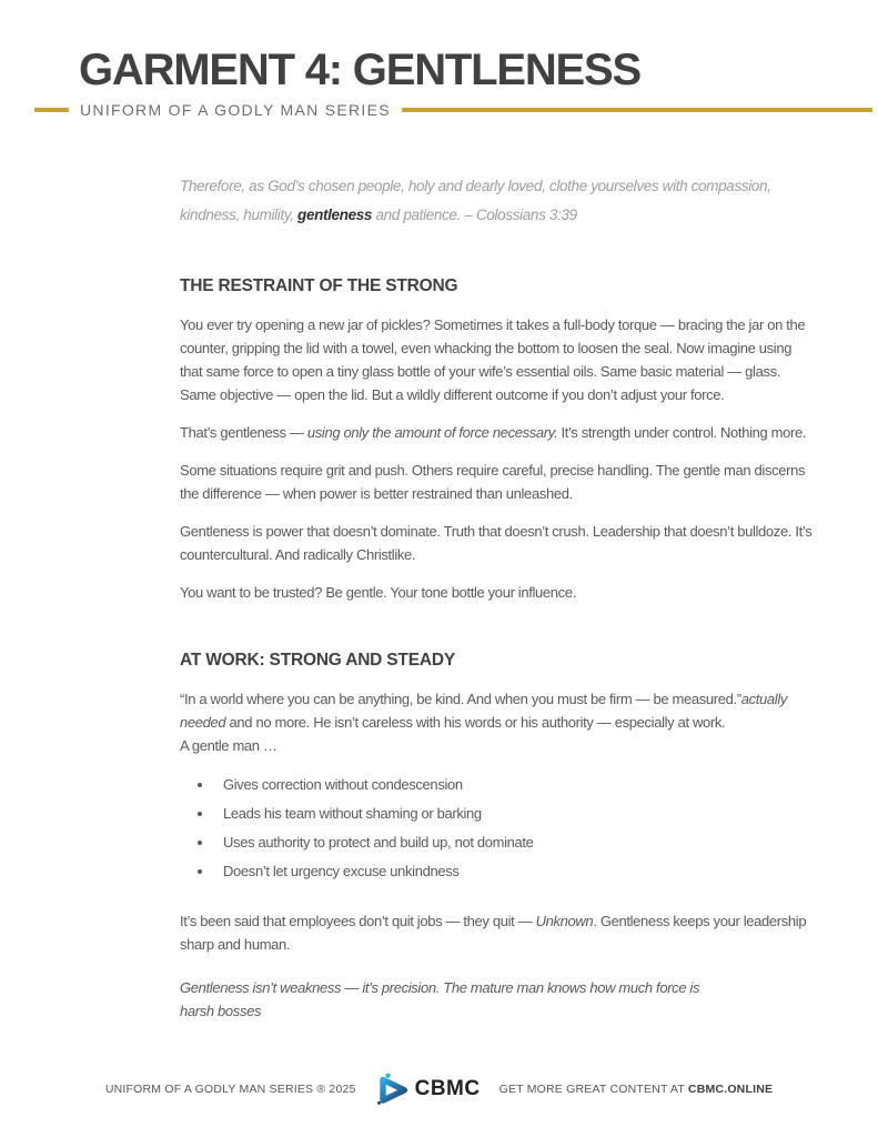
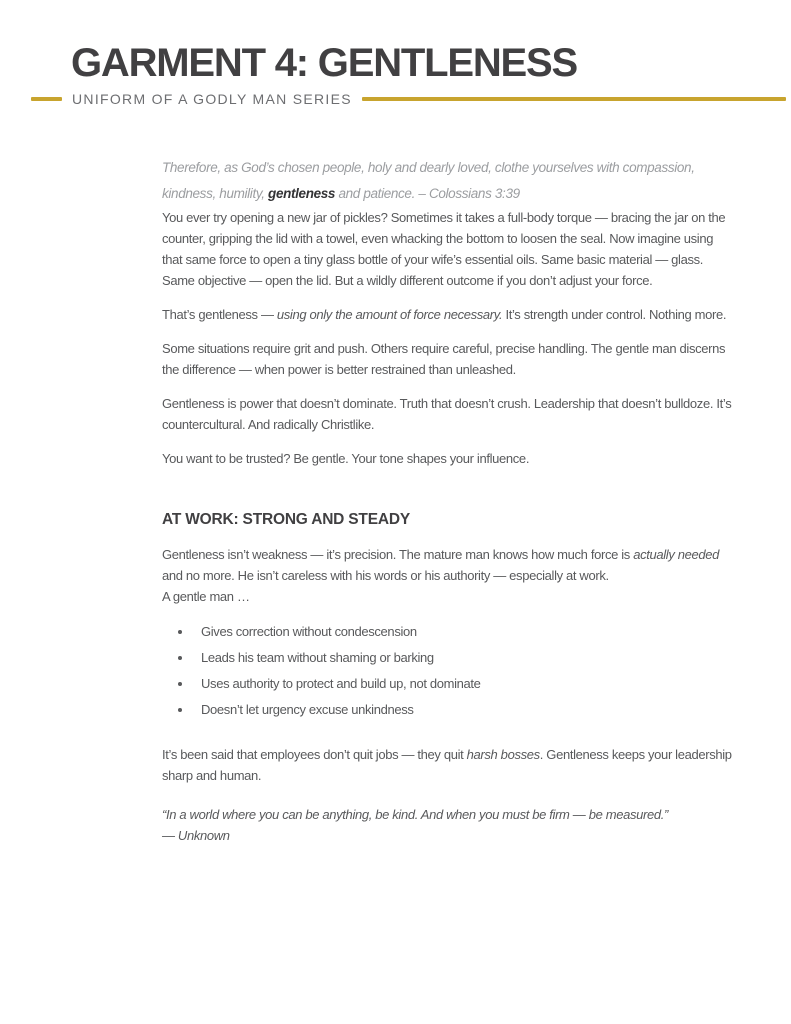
  GARMENT 4: GENTLENESS
  UNIFORM OF A GODLY MAN SERIES
  Therefore, as God’s chosen people, holy and dearly loved, clothe yourselves with compassion, kindness, humility, gentleness and patience. – Colossians 3:39
- THE RESTRAINT OF THE STRONG
  You ever try opening a new jar of pickles? Sometimes it takes a full-body torque — bracing the jar on the counter, gripping the lid with a towel, even whacking the bottom to loosen the seal. Now imagine using that same force to open a tiny glass bottle of your wife’s essential oils. Same basic material — glass. Same objective — open the lid. But a wildly different outcome if you don’t adjust your force.
  That’s gentleness — using only the amount of force necessary. It’s strength under control. Nothing more.
  Some situations require grit and push. Others require careful, precise handling. The gentle man discerns the difference — when power is better restrained than unleashed.
  Gentleness is power that doesn’t dominate. Truth that doesn’t crush. Leadership that doesn’t bulldoze. It’s countercultural. And radically Christlike.
- You want to be trusted? Be gentle. Your tone bottle your influence.
+ You want to be trusted? Be gentle. Your tone shapes your influence.
  AT WORK: STRONG AND STEADY
- “In a world where you can be anything, be kind. And when you must be firm — be measured.”actually needed and no more. He isn’t careless with his words or his authority — especially at work.
+ Gentleness isn’t weakness — it’s precision. The mature man knows how much force is actually needed and no more. He isn’t careless with his words or his authority — especially at work.
  A gentle man …
  Gives correction without condescension
  Leads his team without shaming or barking
  Uses authority to protect and build up, not dominate
  Doesn’t let urgency excuse unkindness
- It’s been said that employees don’t quit jobs — they quit — Unknown. Gentleness keeps your leadership sharp and human.
+ It’s been said that employees don’t quit jobs — they quit harsh bosses. Gentleness keeps your leadership sharp and human.
- Gentleness isn’t weakness — it’s precision. The mature man knows how much force is
+ “In a world where you can be anything, be kind. And when you must be firm — be measured.”
- harsh bosses
+ — Unknown
- UNIFORM OF A GODLY MAN SERIES ® 2025
- CBMC
- GET MORE GREAT CONTENT AT CBMC.ONLINE
